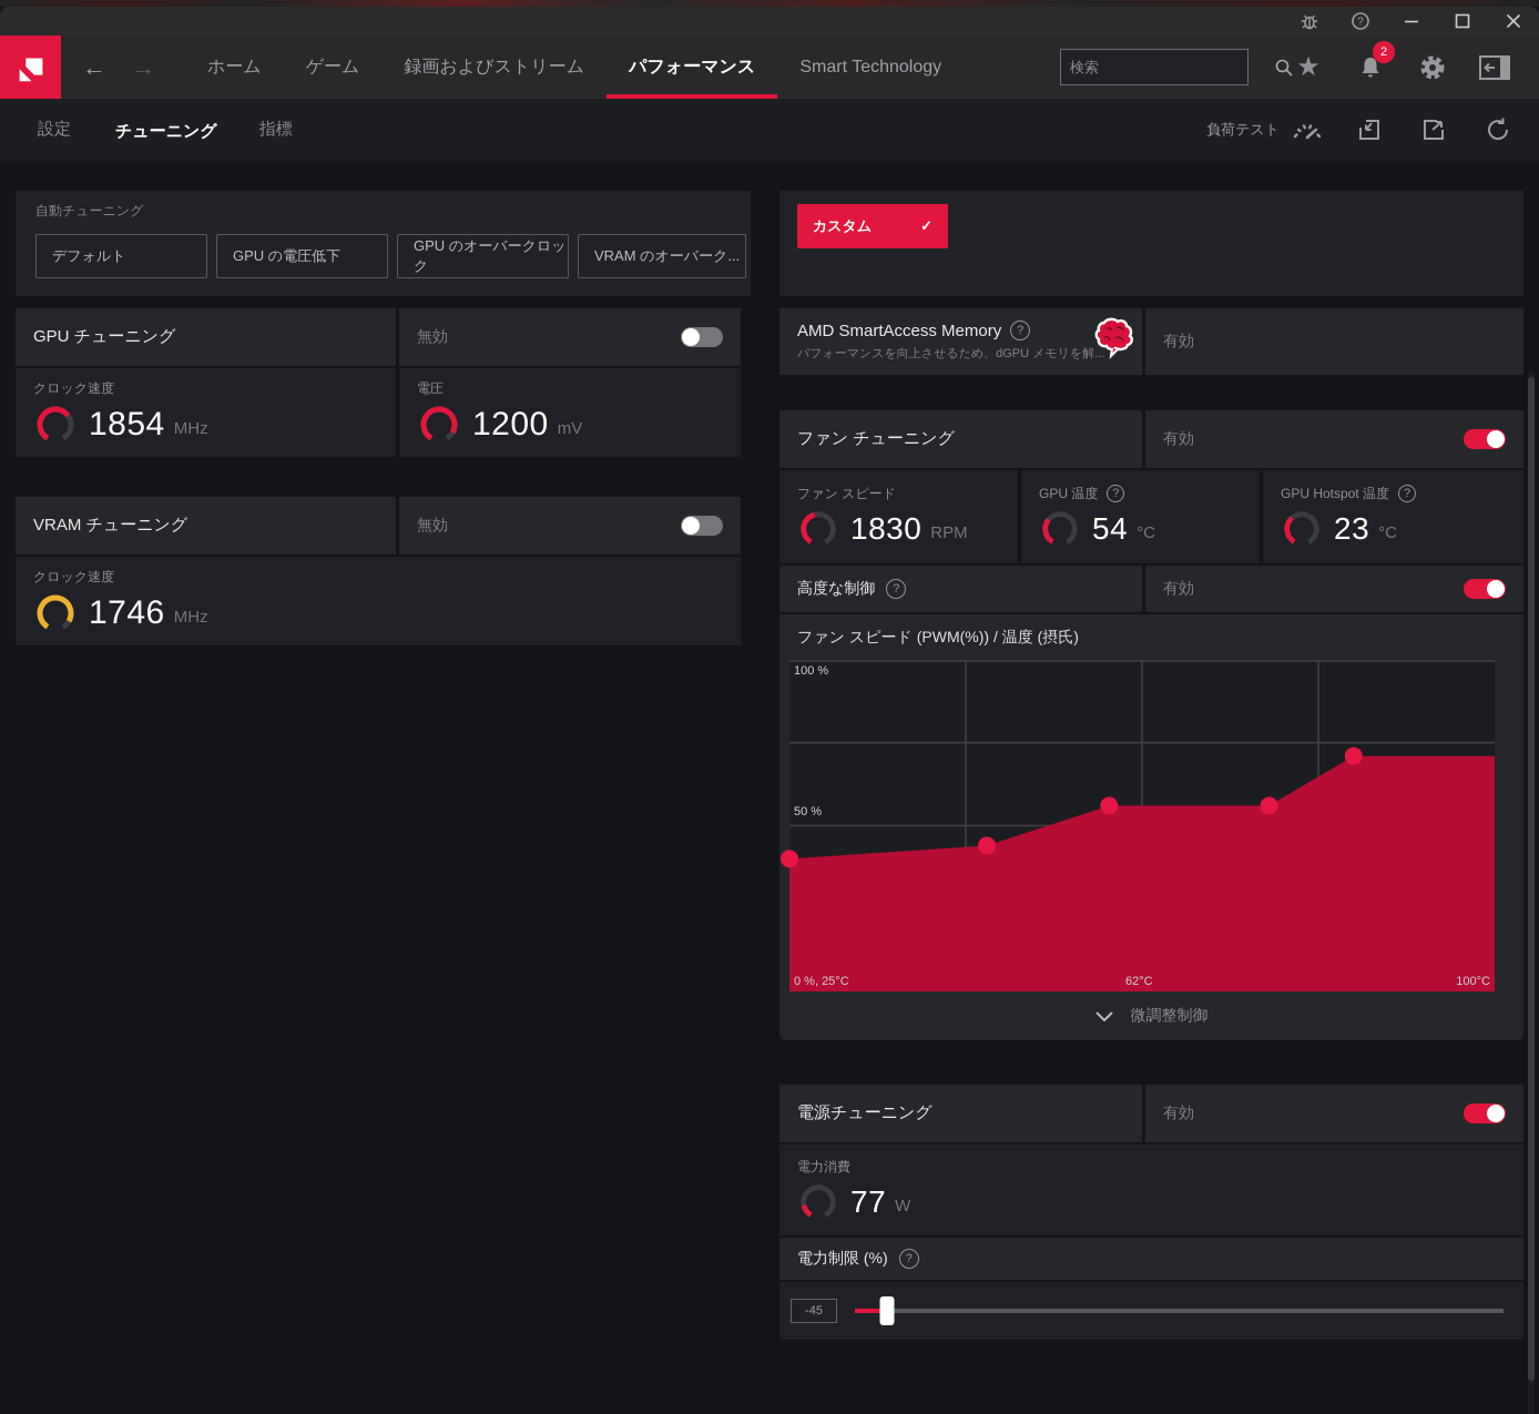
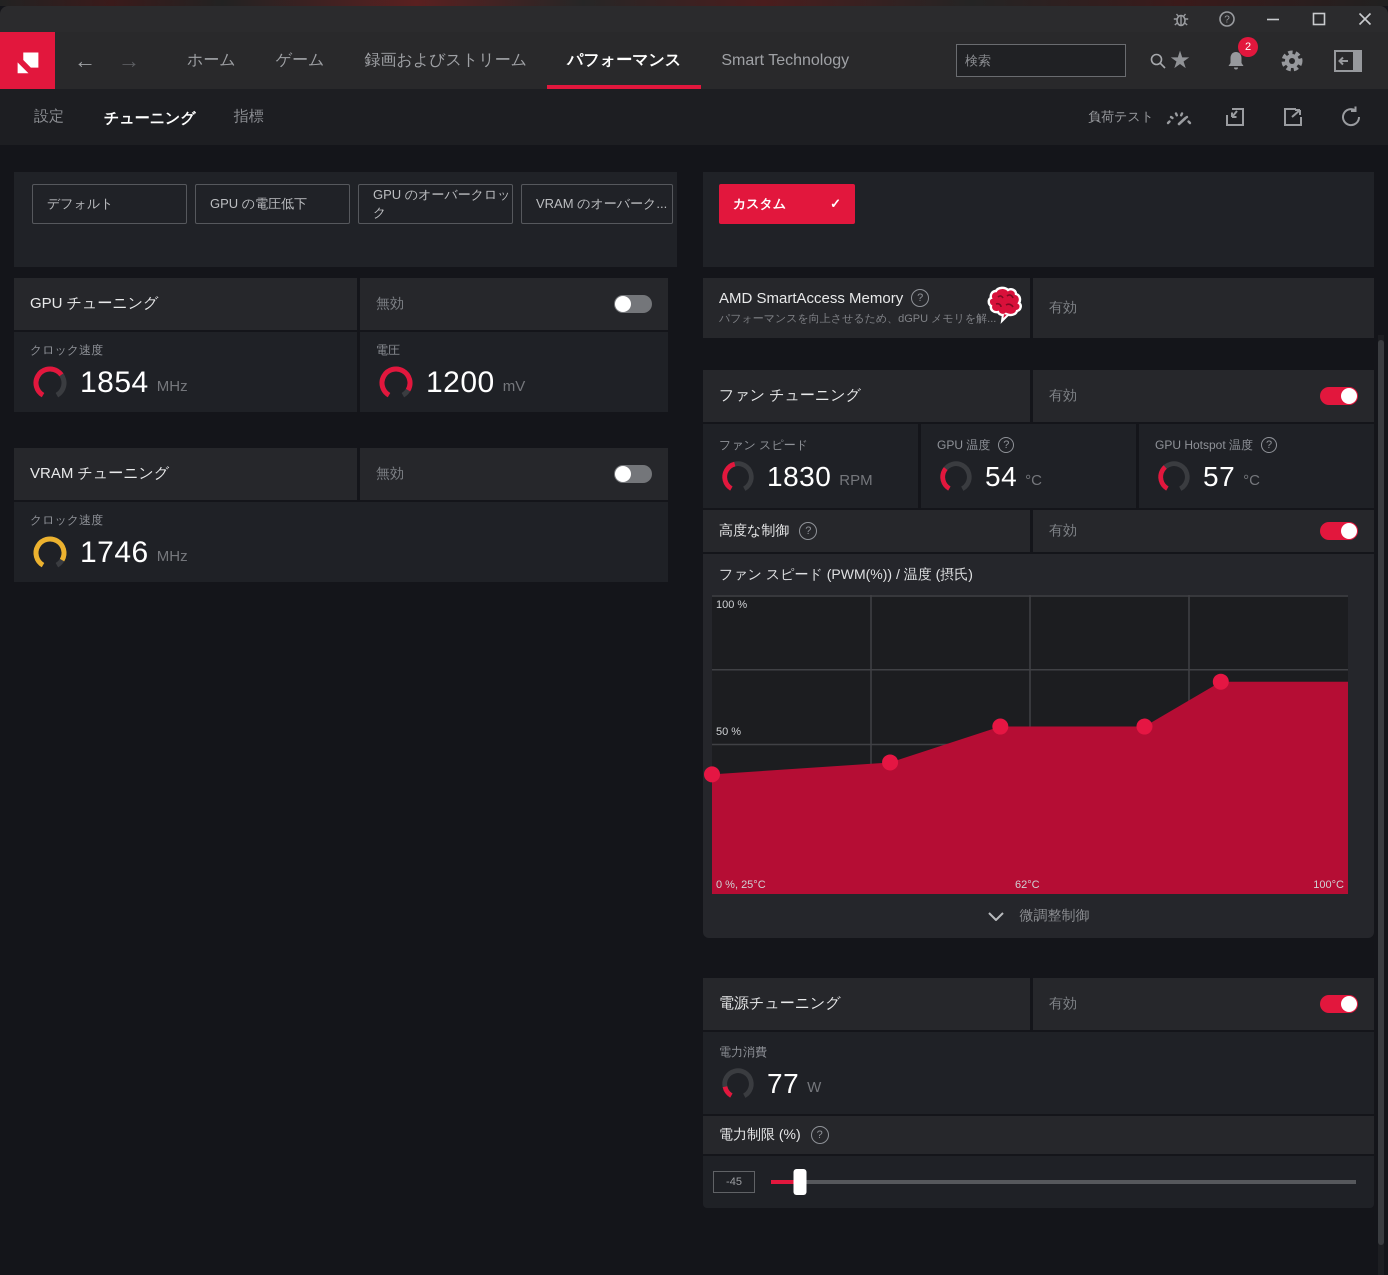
  ?
  ←
  →
  ホーム
  ゲーム
  録画およびストリーム
  パフォーマンス
  Smart Technology
  検索
  ★
  2
  設定
  チューニング
  指標
  負荷テスト
- 自動チューニング
  デフォルト
  GPU の電圧低下
  GPU のオーバークロック
  VRAM のオーバーク...
  カスタム
  ✓
  GPU チューニング
  無効
  クロック速度
  1854
  MHz
  電圧
  1200
  mV
  VRAM チューニング
  無効
  クロック速度
  1746
  MHz
  AMD SmartAccess Memory
  ?
  パフォーマンスを向上させるため、dGPU メモリを解...
  有効
  ファン チューニング
  有効
  ファン スピード
  1830
  RPM
  GPU 温度
  ?
  54
  °C
  GPU Hotspot 温度
  ?
- 23
+ 57
  °C
  高度な制御
  ?
  有効
  ファン スピード (PWM(%)) / 温度 (摂氏)
  100 %
  50 %
  0 %, 25°C
  62°C
  100°C
  微調整制御
  電源チューニング
  有効
  電力消費
  77
  W
  電力制限 (%)
  ?
  -45
